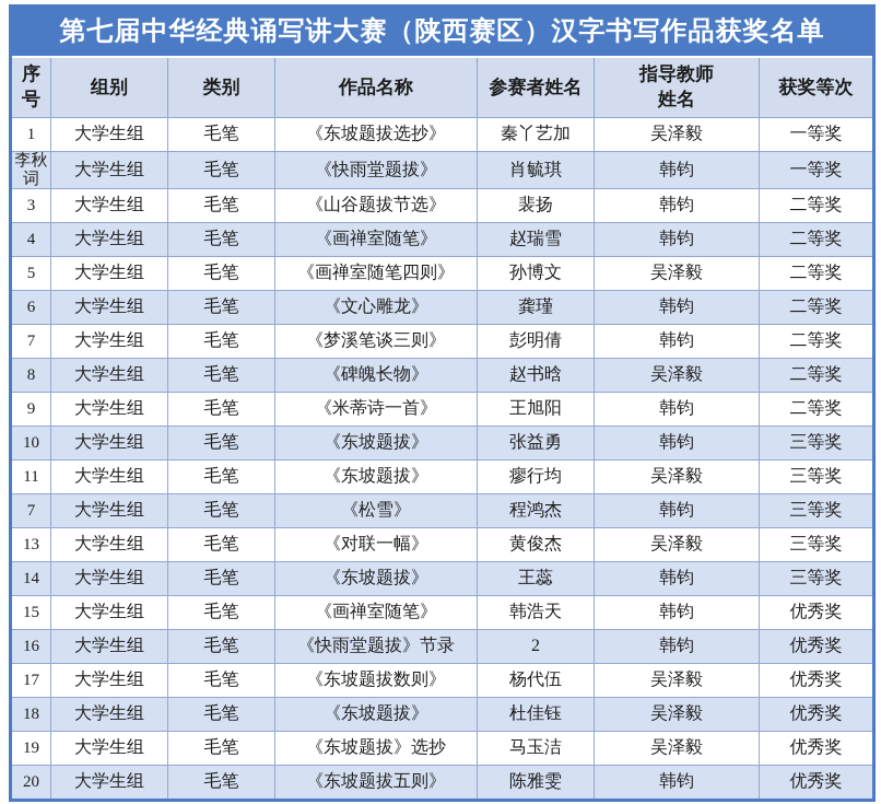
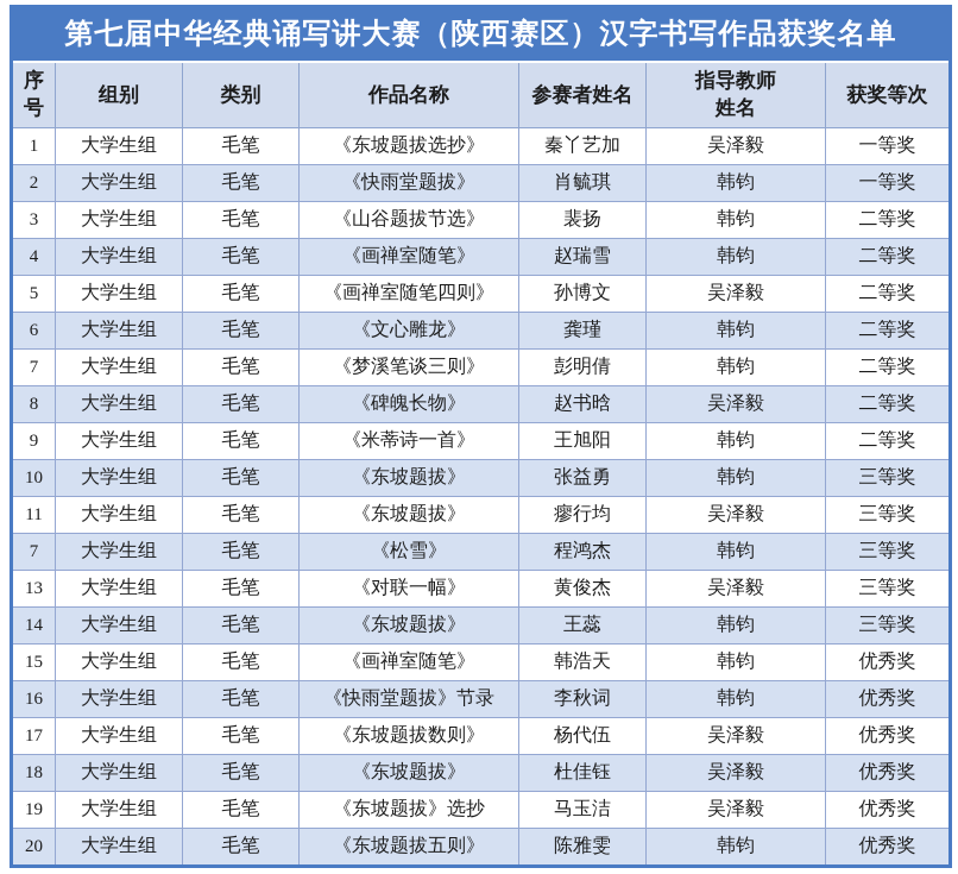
  第七届中华经典诵写讲大赛（陕西赛区）汉字书写作品获奖名单
  序号	组别	类别	作品名称	参赛者姓名	指导教师 姓名	获奖等次
  1	大学生组	毛笔	《东坡题拔选抄》	秦丫艺加	吴泽毅	一等奖
- 李秋词	大学生组	毛笔	《快雨堂题拔》	肖毓琪	韩钧	一等奖
+ 2	大学生组	毛笔	《快雨堂题拔》	肖毓琪	韩钧	一等奖
  3	大学生组	毛笔	《山谷题拔节选》	裴扬	韩钧	二等奖
  4	大学生组	毛笔	《画禅室随笔》	赵瑞雪	韩钧	二等奖
  5	大学生组	毛笔	《画禅室随笔四则》	孙博文	吴泽毅	二等奖
  6	大学生组	毛笔	《文心雕龙》	龚瑾	韩钧	二等奖
  7	大学生组	毛笔	《梦溪笔谈三则》	彭明倩	韩钧	二等奖
  8	大学生组	毛笔	《碑魄长物》	赵书晗	吴泽毅	二等奖
  9	大学生组	毛笔	《米蒂诗一首》	王旭阳	韩钧	二等奖
  10	大学生组	毛笔	《东坡题拔》	张益勇	韩钧	三等奖
  11	大学生组	毛笔	《东坡题拔》	瘳行均	吴泽毅	三等奖
  7	大学生组	毛笔	《松雪》	程鸿杰	韩钧	三等奖
  13	大学生组	毛笔	《对联一幅》	黄俊杰	吴泽毅	三等奖
  14	大学生组	毛笔	《东坡题拔》	王蕊	韩钧	三等奖
  15	大学生组	毛笔	《画禅室随笔》	韩浩天	韩钧	优秀奖
- 16	大学生组	毛笔	《快雨堂题拔》节录	2	韩钧	优秀奖
+ 16	大学生组	毛笔	《快雨堂题拔》节录	李秋词	韩钧	优秀奖
  17	大学生组	毛笔	《东坡题拔数则》	杨代伍	吴泽毅	优秀奖
  18	大学生组	毛笔	《东坡题拔》	杜佳钰	吴泽毅	优秀奖
  19	大学生组	毛笔	《东坡题拔》选抄	马玉洁	吴泽毅	优秀奖
  20	大学生组	毛笔	《东坡题拔五则》	陈雅雯	韩钧	优秀奖
